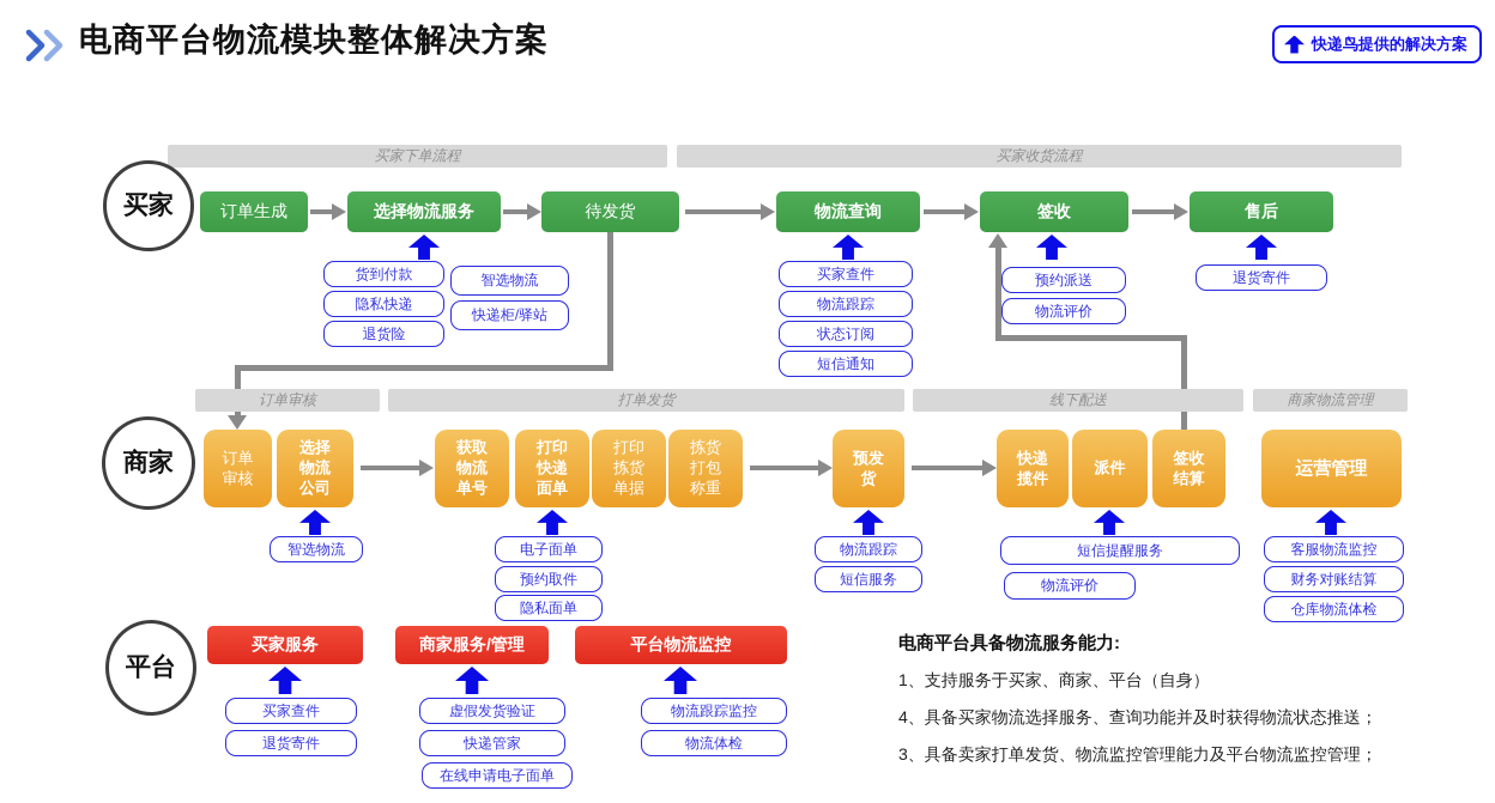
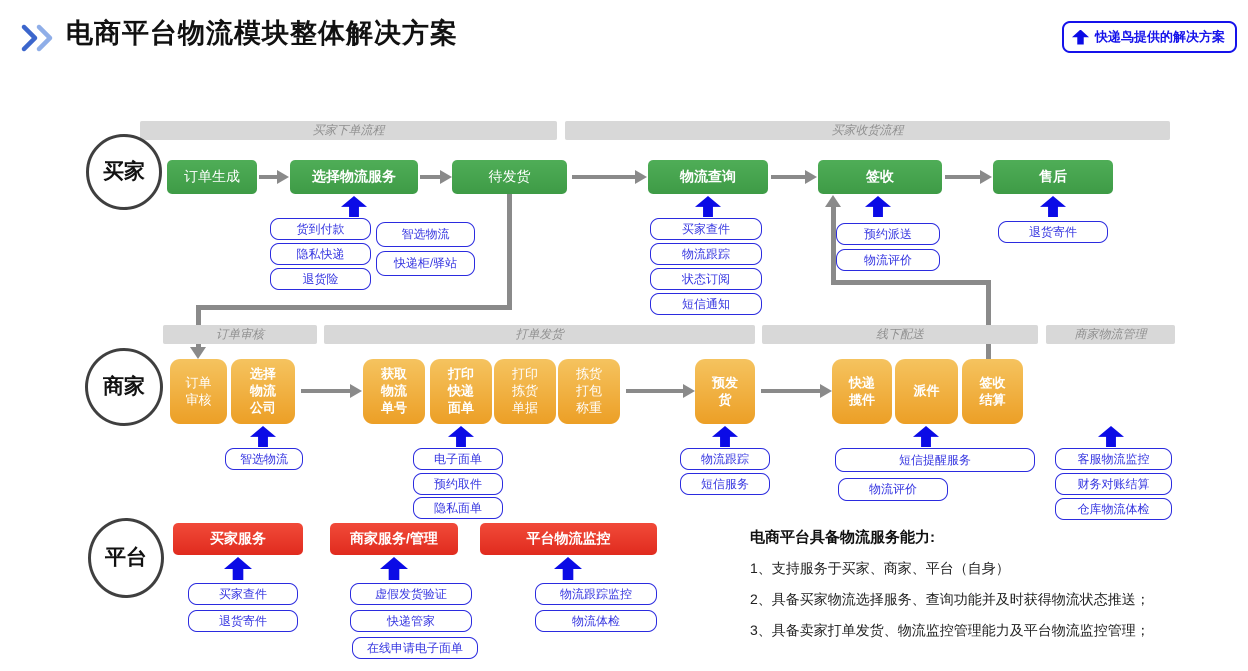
  电商平台物流模块整体解决方案
  快递鸟提供的解决方案
  买家下单流程
  买家收货流程
  买家
  订单生成
  选择物流服务
  待发货
  物流查询
  签收
  售后
  货到付款
  隐私快递
  退货险
  智选物流
  快递柜/驿站
  买家查件
  物流跟踪
  状态订阅
  短信通知
  预约派送
  物流评价
  退货寄件
  订单审核
  打单发货
  线下配送
  商家物流管理
  商家
  订单
  审核
  选择
  物流
  公司
  获取
  物流
  单号
  打印
  快递
  面单
  打印
  拣货
  单据
  拣货
  打包
  称重
  预发
  货
  快递
  揽件
  派件
  签收
  结算
- 运营管理
  智选物流
  电子面单
  预约取件
  隐私面单
  物流跟踪
  短信服务
  短信提醒服务
  物流评价
  客服物流监控
  财务对账结算
  仓库物流体检
  平台
  买家服务
  商家服务/管理
  平台物流监控
  买家查件
  退货寄件
  虚假发货验证
  快递管家
  在线申请电子面单
  物流跟踪监控
  物流体检
  电商平台具备物流服务能力:
  1、支持服务于买家、商家、平台（自身）
- 4、具备买家物流选择服务、查询功能并及时获得物流状态推送；
+ 2、具备买家物流选择服务、查询功能并及时获得物流状态推送；
  3、具备卖家打单发货、物流监控管理能力及平台物流监控管理；
